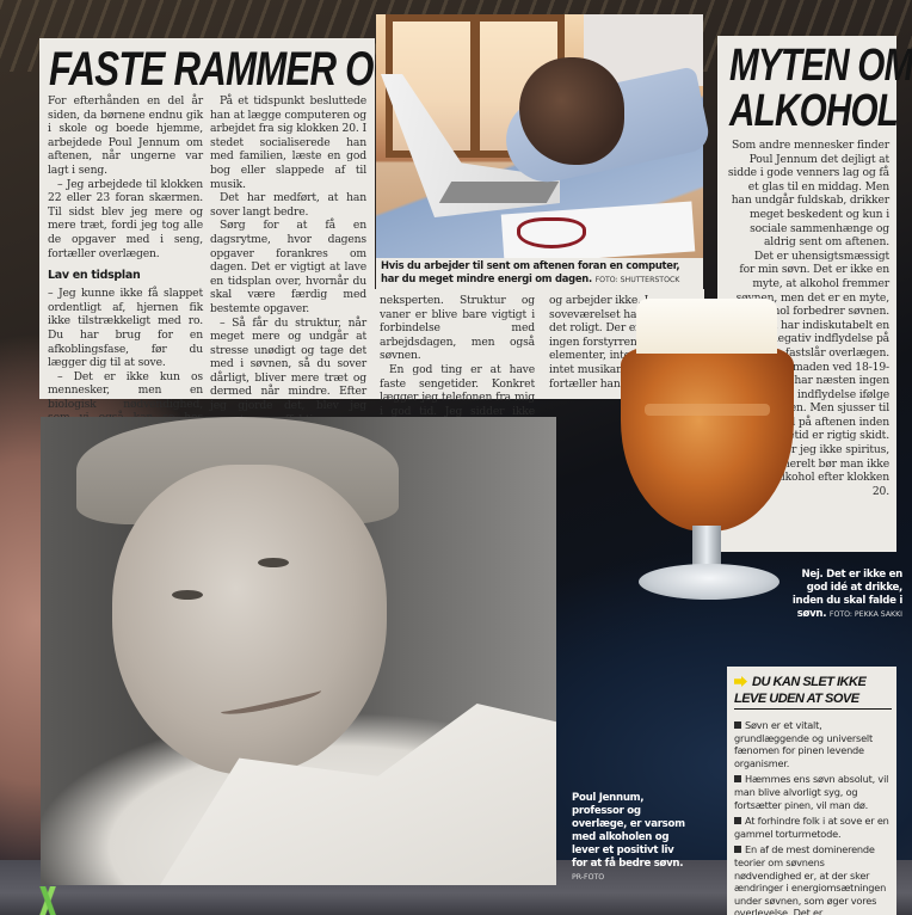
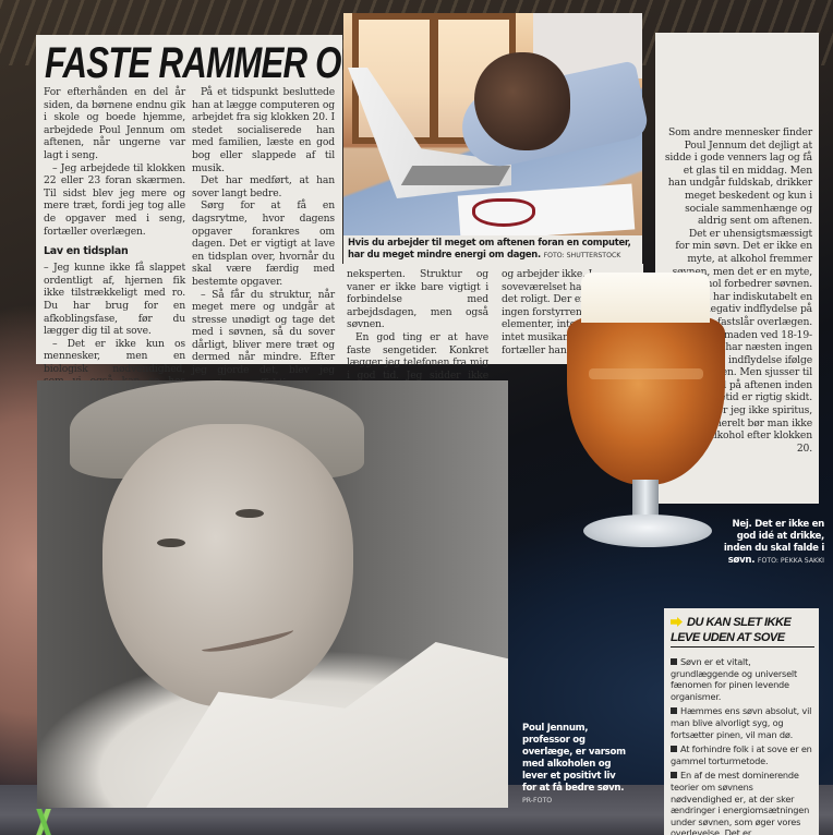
  FASTE RAMMER O
  For efterhånden en del år siden, da børnene endnu gik i skole og boede hjemme, arbejdede Poul Jennum om aftenen, når ungerne var lagt i seng.
  – Jeg arbejdede til klokken 22 eller 23 foran skærmen. Til sidst blev jeg mere og mere træt, fordi jeg tog alle de opgaver med i seng, fortæller overlægen.
  Lav en tidsplan
  – Jeg kunne ikke få slappet ordentligt af, hjernen fik ikke tilstrækkeligt med ro. Du har brug for en afkoblingsfase, før du lægger dig til at sove.
  På et tidspunkt besluttede han at lægge computeren og arbejdet fra sig klokken 20. I stedet socialiserede han med familien, læste en god bog eller slappede af til musik.
  Det har medført, at han sover langt bedre.
  Sørg for at få en dagsrytme, hvor dagens opgaver forankres om dagen. Det er vigtigt at lave en tidsplan over, hvornår du skal være færdig med bestemte opgaver.
  – Så får du struktur, når meget mere og undgår at stresse unødigt og tage det med i søvnen, så du sover dårligt, bliver mere træt og dermed når mindre. Efter
- Hvis du arbejder til sent om aftenen foran en computer, har du meget mindre energi om dagen.
+ Hvis du arbejder til meget om aftenen foran en computer, har du meget mindre energi om dagen.
- neksperten. Struktur og vaner er blive bare vigtigt i forbindelse med arbejdsdagen, men også søvnen.
+ neksperten. Struktur og vaner er ikke bare vigtigt i forbindelse med arbejdsdagen, men også søvnen.
  En god ting er at have faste sengetider. Konkret lægger jeg telefonen fra mig i god tid. Jeg sidder ikke
  og arbejder ikke soveværelset ha det roligt. Der e ingen forstyrren elementer, int intet musikan fortæller han
- MYTEN OM
- ALKOHOL
  Som andre mennesker finder Poul Jennum det dejligt at sidde i gode venners lag og få et glas til en middag. Men han undgår fuldskab, drikker meget beskedent og kun i sociale sammenhænge og aldrig sent om aftenen.
  Det er uhensigtsmæssigt for min søvn. Det er ikke en myte, at alkohol fremmer n, men det er en myte, ol forbedrer søvnen. har indiskutabelt en egativ indflydelse på astslår overlægen.
  maden ved 18-19-har næsten ingen indflydelse ifølge n. Men sjusser til på aftenen inden tid er rigtig skidt.
  r jeg ikke spiritus, erelt bør man ikke lkohol efter klokken 20.
  Nej. Det er ikke en god idé at drikke, inden du skal falde i søvn.
  Poul Jennum, professor og overlæge, er varsom med alkoholen og lever et positivt liv for at få bedre søvn.
  DU KAN SLET IKKE
  LEVE UDEN AT SOVE
  Søvn er et vitalt, grundlæggende og universelt fænomen for pinen levende organismer.
  Hæmmes ens søvn absolut, vil man blive alvorligt syg, og fortsætter pinen, vil man dø.
  At forhindre folk i at sove er en gammel torturmetode.
  En af de mest dominerende teorier om søvnens nødvendighed er, at der sker ændringer i energiomsætningen under søvnen, som øger vores overlevelse. Det er
